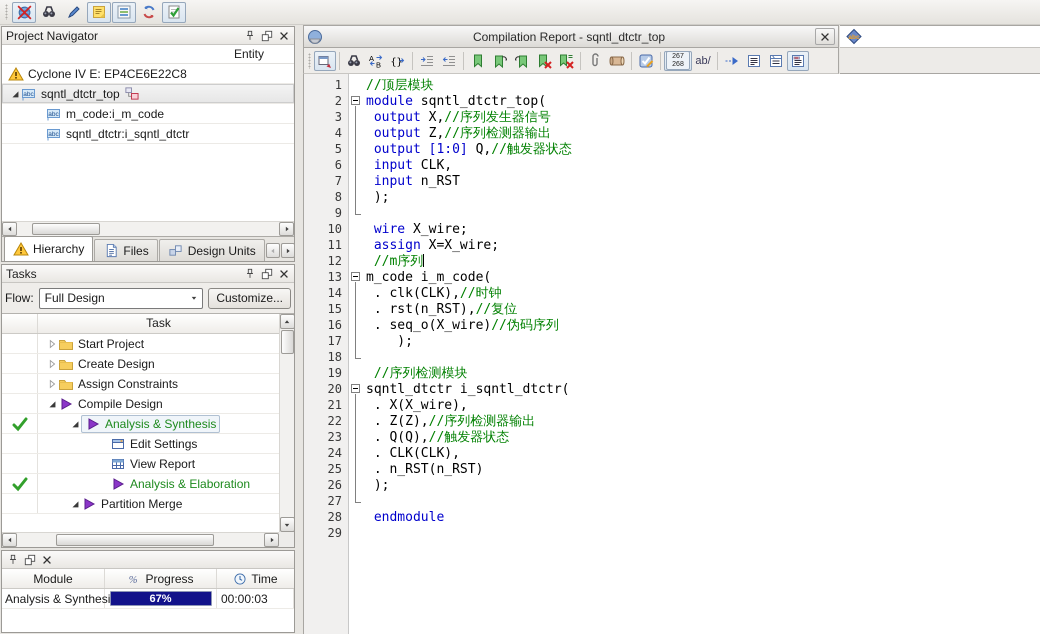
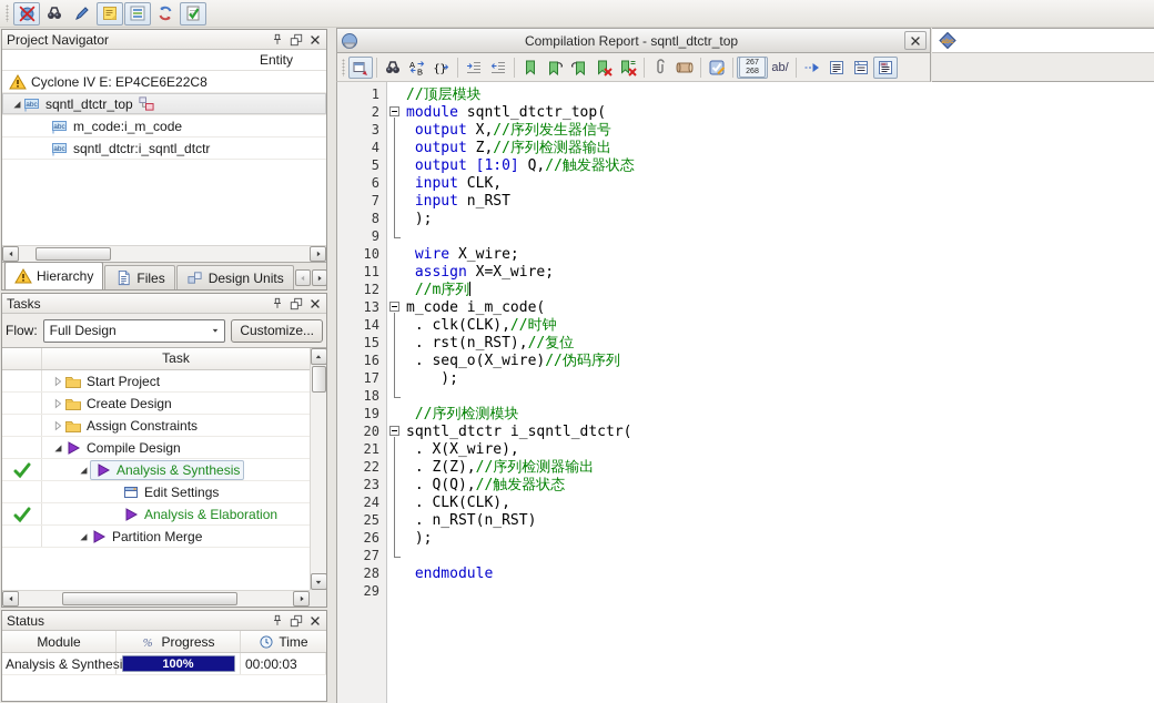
  Project Navigator
  Entity
  Cyclone IV E: EP4CE6E22C8
  sqntl_dtctr_top
  m_code:i_m_code
  sqntl_dtctr:i_sqntl_dtctr
  Hierarchy
  Files
  Design Units
  Tasks
  Flow:
  Full Design
  Customize...
  Task
  Start Project
  Create Design
  Assign Constraints
  Compile Design
  Analysis & Synthesis
  Edit Settings
- View Report
  Analysis & Elaboration
  Partition Merge
+ Status
  Module
  %
  Progress
  Time
  Analysis & Synthes
- 67%
+ 100%
  00:00:03
  Compilation Report - sqntl_dtctr_top
  A
  B
  {}
  ab/
  1
  //顶层模块
  2
  module sqntl_dtctr_top(
  3
  output X,//序列发生器信号
  4
  output Z,//序列检测器输出
  5
  output [1:0] Q,//触发器状态
  6
  input CLK,
  7
  input n_RST
  8
  );
  9
  10
  wire X_wire;
  11
  assign X=X_wire;
  12
  //m序列
  13
  m_code i_m_code(
  14
  . clk(CLK),//时钟
  15
  . rst(n_RST),//复位
  16
  . seq_o(X_wire)//伪码序列
  17
  );
  18
  19
  //序列检测模块
  20
  sqntl_dtctr i_sqntl_dtctr(
  21
  . X(X_wire),
  22
  . Z(Z),//序列检测器输出
  23
  . Q(Q),//触发器状态
  24
  . CLK(CLK),
  25
  . n_RST(n_RST)
  26
  );
  27
  28
  endmodule
  29
